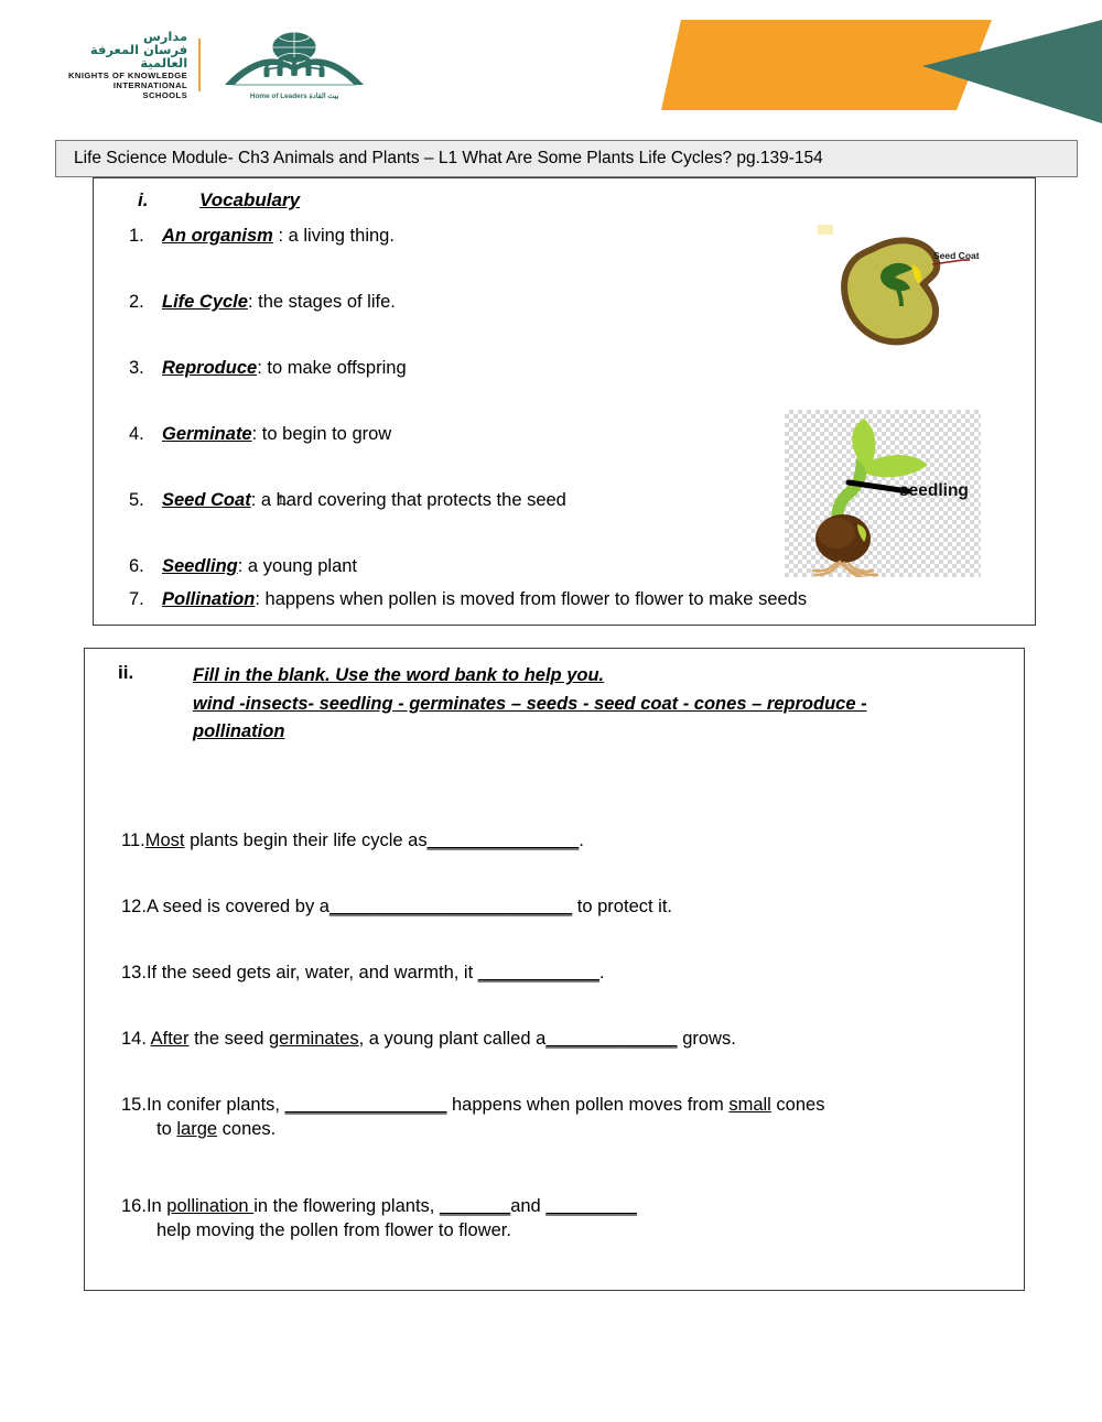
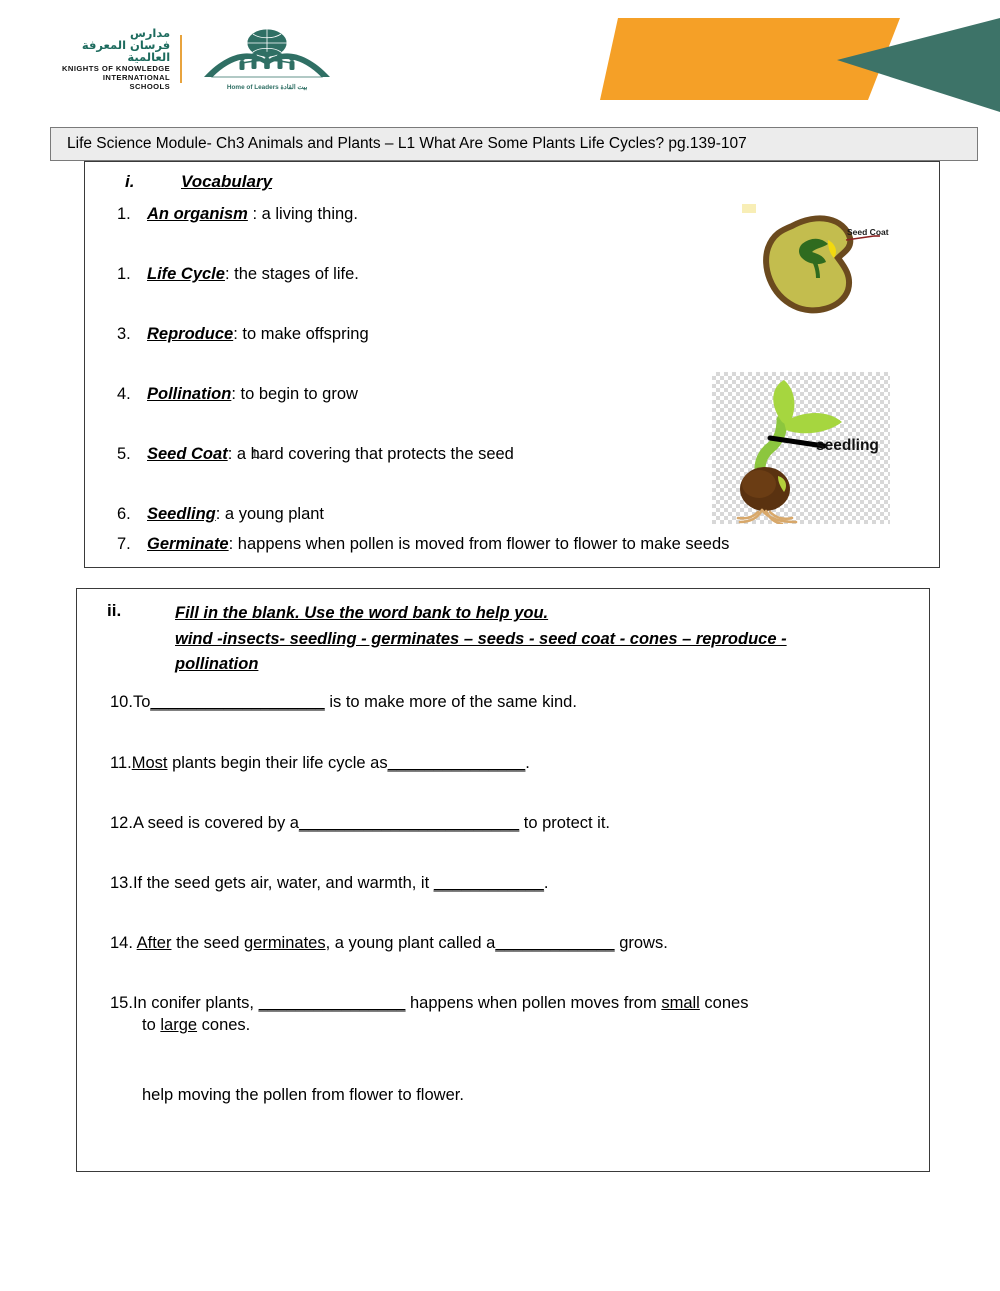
  مدارس
  فرسان المعرفة
  العالمية
  KNIGHTS OF KNOWLEDGE
  INTERNATIONAL
  SCHOOLS
- Life Science Module- Ch3 Animals and Plants – L1 What Are Some Plants Life Cycles? pg.139-154
+ Life Science Module- Ch3 Animals and Plants – L1 What Are Some Plants Life Cycles? pg.139-107
  i.
  Vocabulary
  1. An organism : a living thing.
- 2. Life Cycle: the stages of life.
+ 1. Life Cycle: the stages of life.
  1.
  3. Reproduce: to make offspring
- 4. Germinate: to begin to grow
+ 4. Pollination: to begin to grow
  5. Seed Coat: a hard covering that protects the seed
  6. Seedling: a young plant
- 7. Pollination: happens when pollen is moved from flower to flower to make seeds
+ 7. Germinate: happens when pollen is moved from flower to flower to make seeds
  Seed Coat
  seedling
  ii.
  Fill in the blank. Use the word bank to help you.
  wind -insects- seedling - germinates – seeds - seed coat - cones – reproduce -
  pollination
+ 10.To___________________ is to make more of the same kind.
  11.Most plants begin their life cycle as_______________.
  12.A seed is covered by a________________________ to protect it.
  13.If the seed gets air, water, and warmth, it ____________.
  14. After the seed germinates, a young plant called a_____________ grows.
  15.In conifer plants, ________________ happens when pollen moves from small cones
  to large cones.
- 16.In pollination in the flowering plants, _______and _________
  help moving the pollen from flower to flower.
